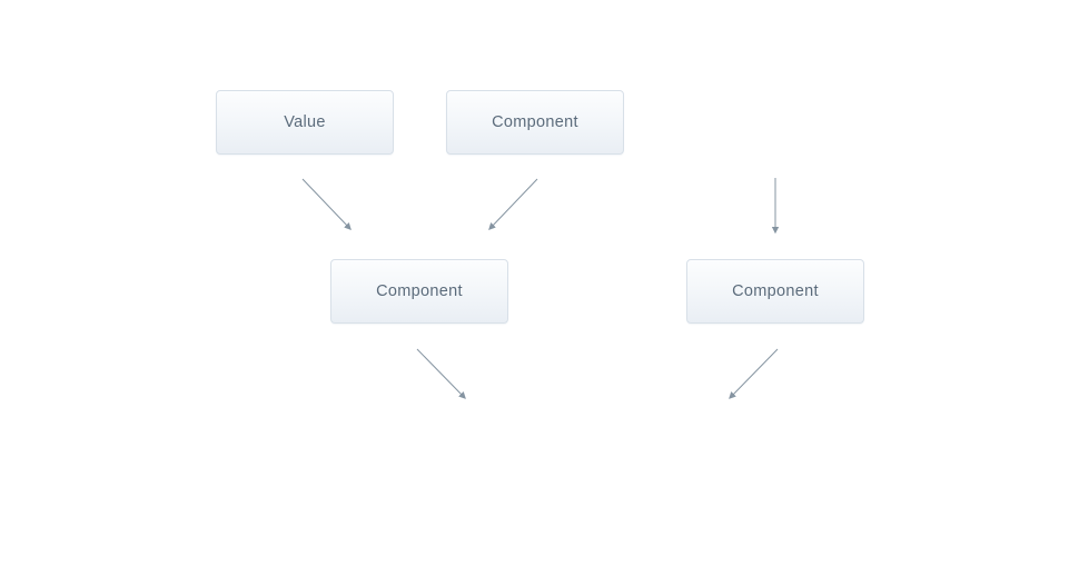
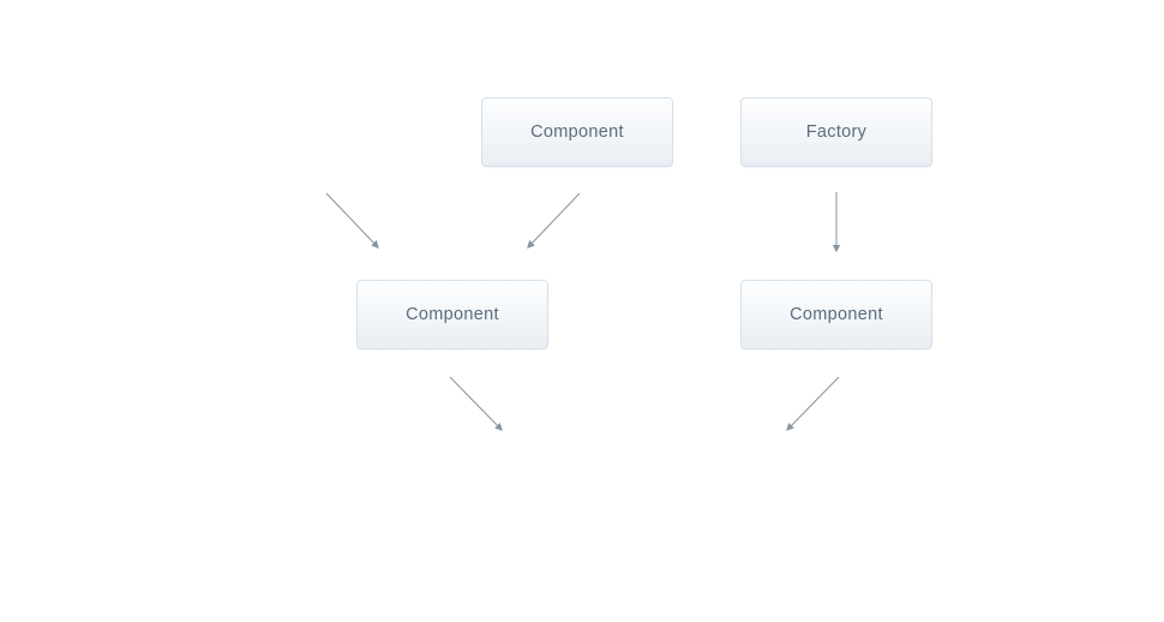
- Value
  Component
+ Factory
  Component
  Component
